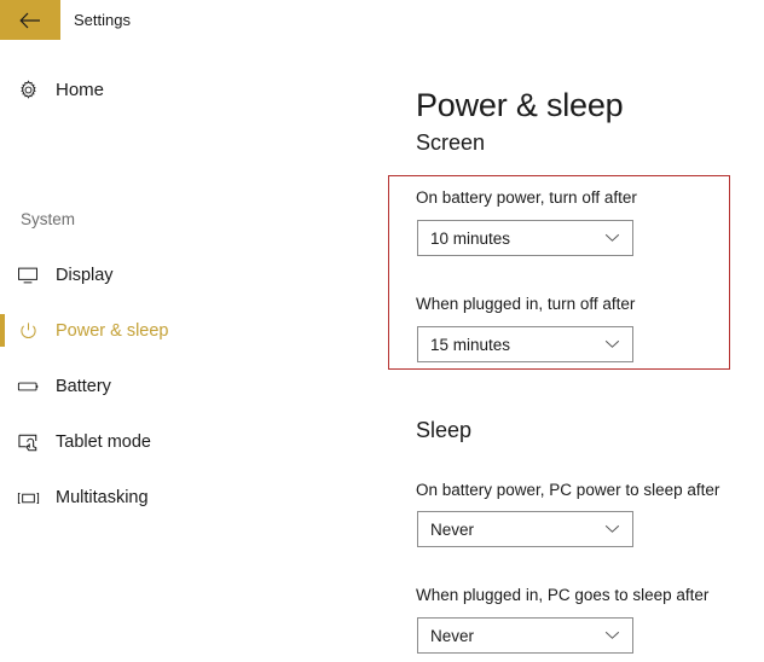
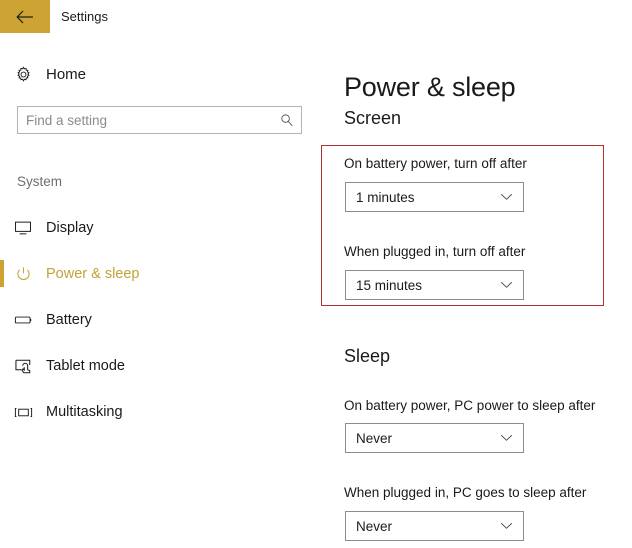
  Settings
  Home
+ Find a setting
  System
  Display
  Power & sleep
  Battery
  Tablet mode
  Multitasking
  Power & sleep
  Screen
  On battery power, turn off after
- 10 minutes
+ 1 minutes
  When plugged in, turn off after
  15 minutes
  Sleep
  On battery power, PC power to sleep after
  Never
  When plugged in, PC goes to sleep after
  Never
